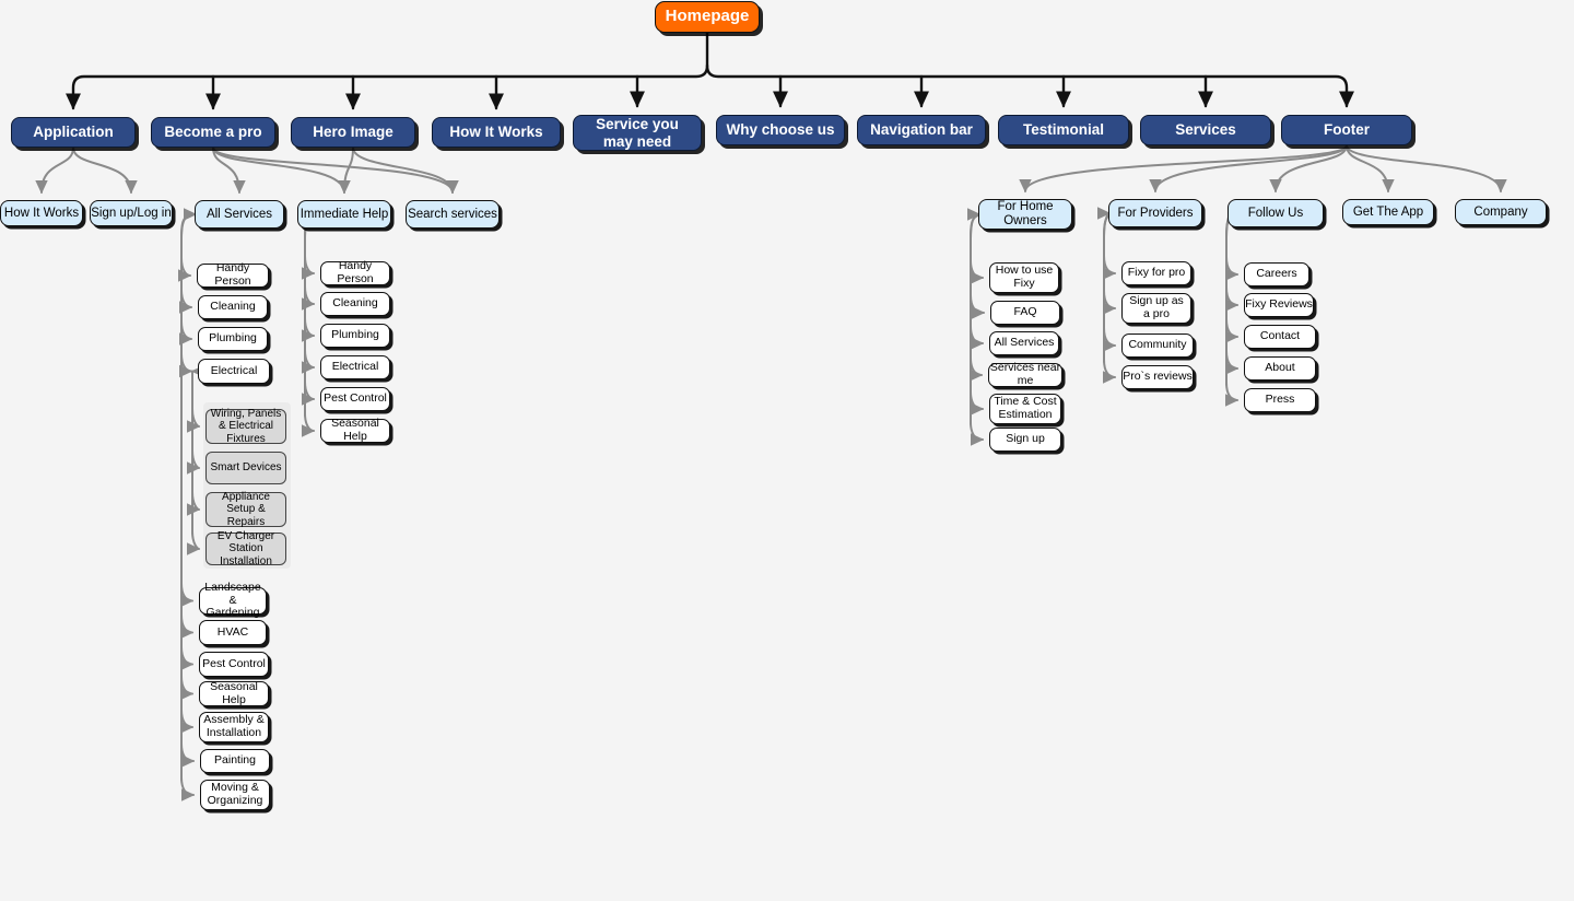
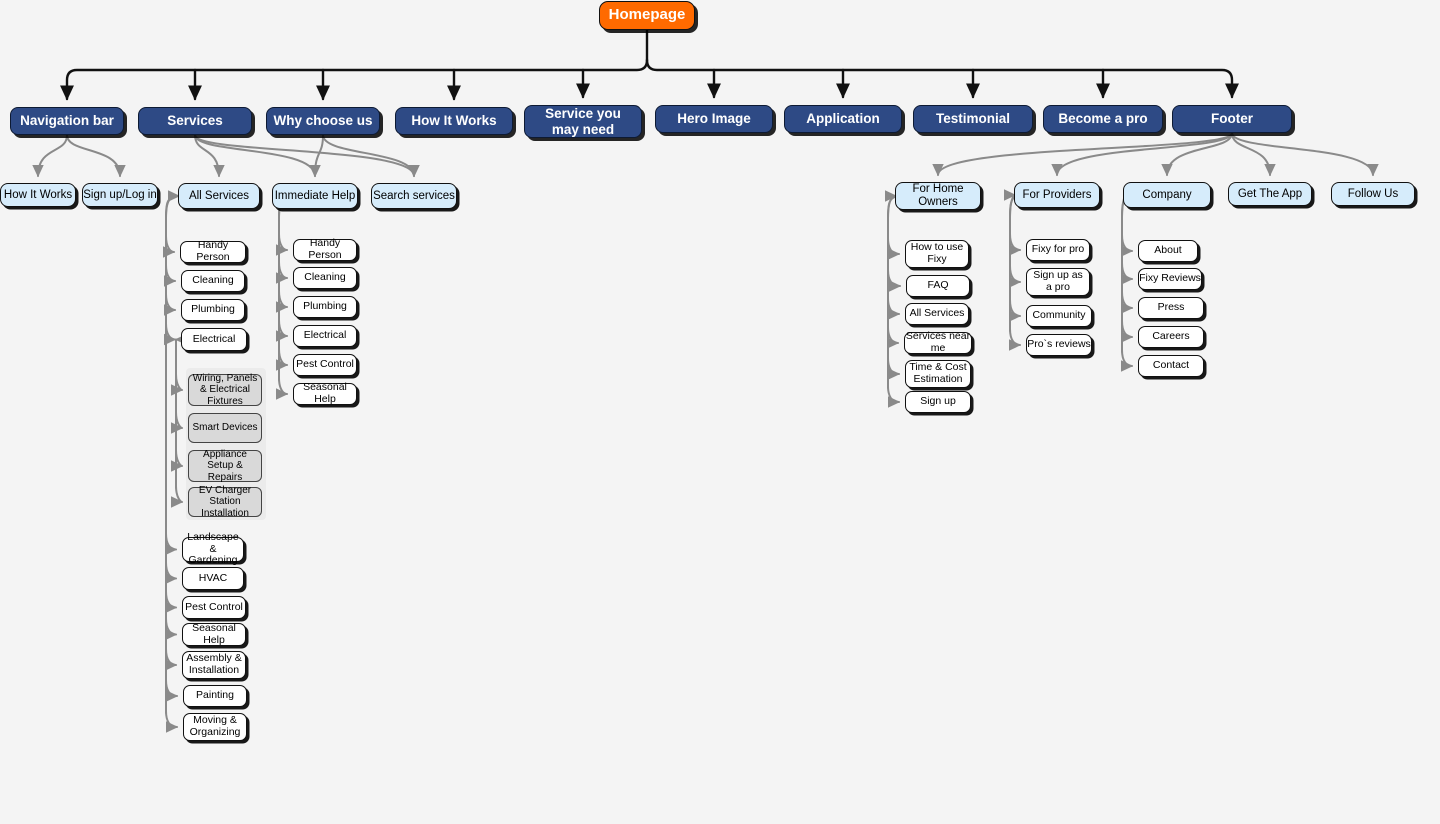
  Homepage
- Application
+ Navigation bar
- Become a pro
+ Services
- Hero Image
+ Why choose us
  How It Works
  Service you
  may need
- Why choose us
+ Hero Image
- Navigation bar
+ Application
  Testimonial
- Services
+ Become a pro
  Footer
  How It Works
  Sign up/Log in
  All Services
  Immediate Help
  Search services
  For Home
  Owners
  For Providers
- Follow Us
+ Company
  Get The App
- Company
+ Follow Us
  Handy Person
  Cleaning
  Plumbing
  Electrical
  Landscape &
  Gardening
  HVAC
  Pest Control
  Seasonal Help
  Assembly &
  Installation
  Painting
  Moving &
  Organizing
  Handy Person
  Cleaning
  Plumbing
  Electrical
  Pest Control
  Seasonal Help
  How to use
  Fixy
  FAQ
  All Services
  Services near me
  Time & Cost
  Estimation
  Sign up
  Fixy for pro
  Sign up as
  a pro
  Community
  Pro`s reviews
- Careers
+ About
  Fixy Reviews
- Contact
+ Press
- About
+ Careers
- Press
+ Contact
  Wiring, Panels
  & Electrical Fixtures
  Smart Devices
  Appliance Setup &
  Repairs
  EV Charger
  Station Installation
